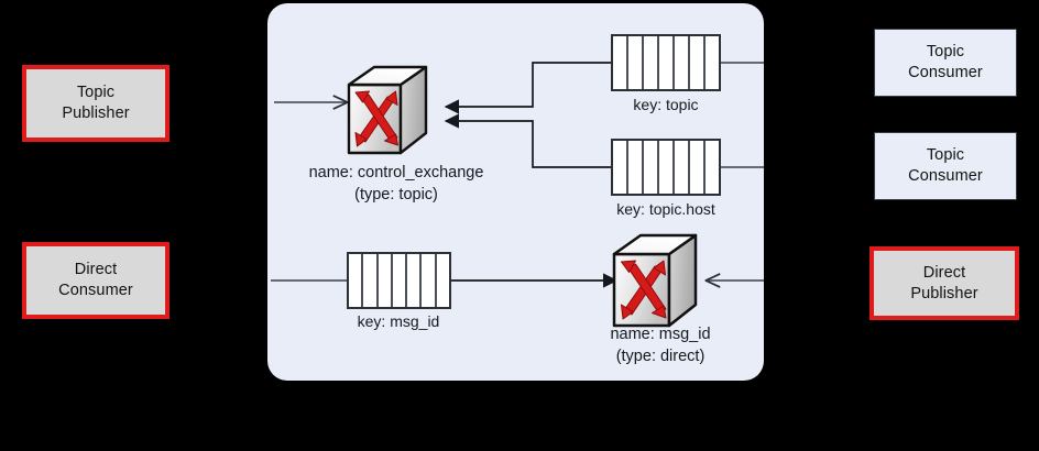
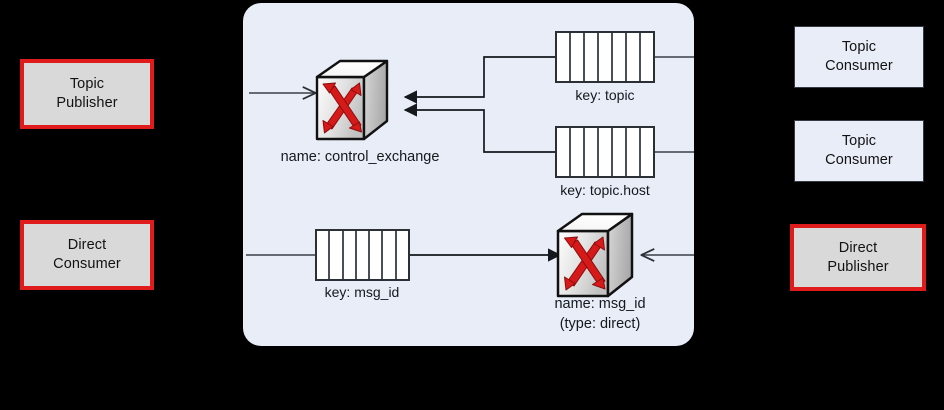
  key: topic
  key: topic.host
  key: msg_id
  name: control_exchange
- (type: topic)
  name: msg_id
  (type: direct)
  Topic
  Publisher
  Direct
  Consumer
  Topic
  Consumer
  Topic
  Consumer
  Direct
  Publisher
